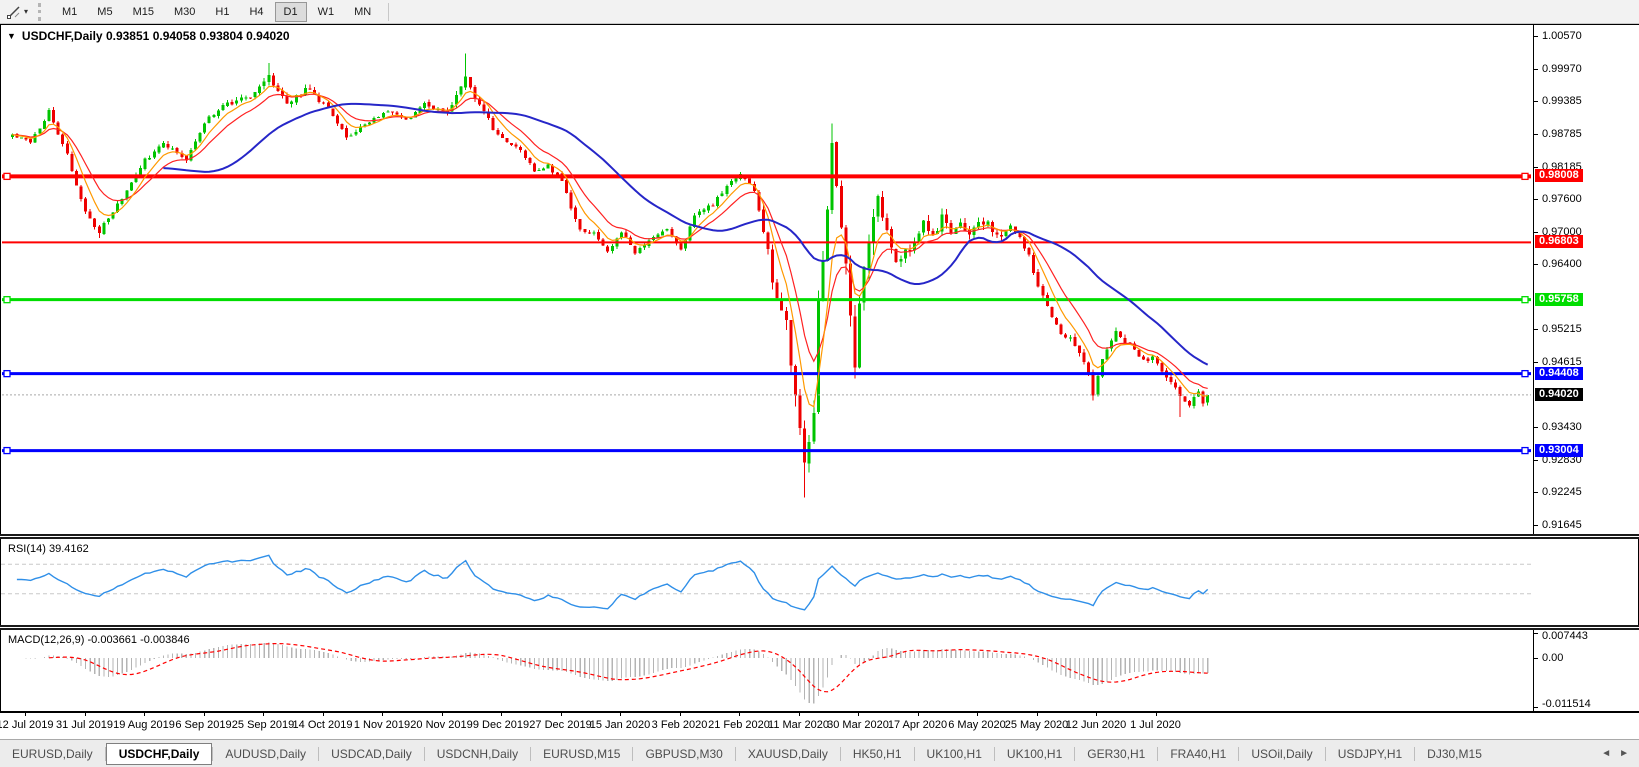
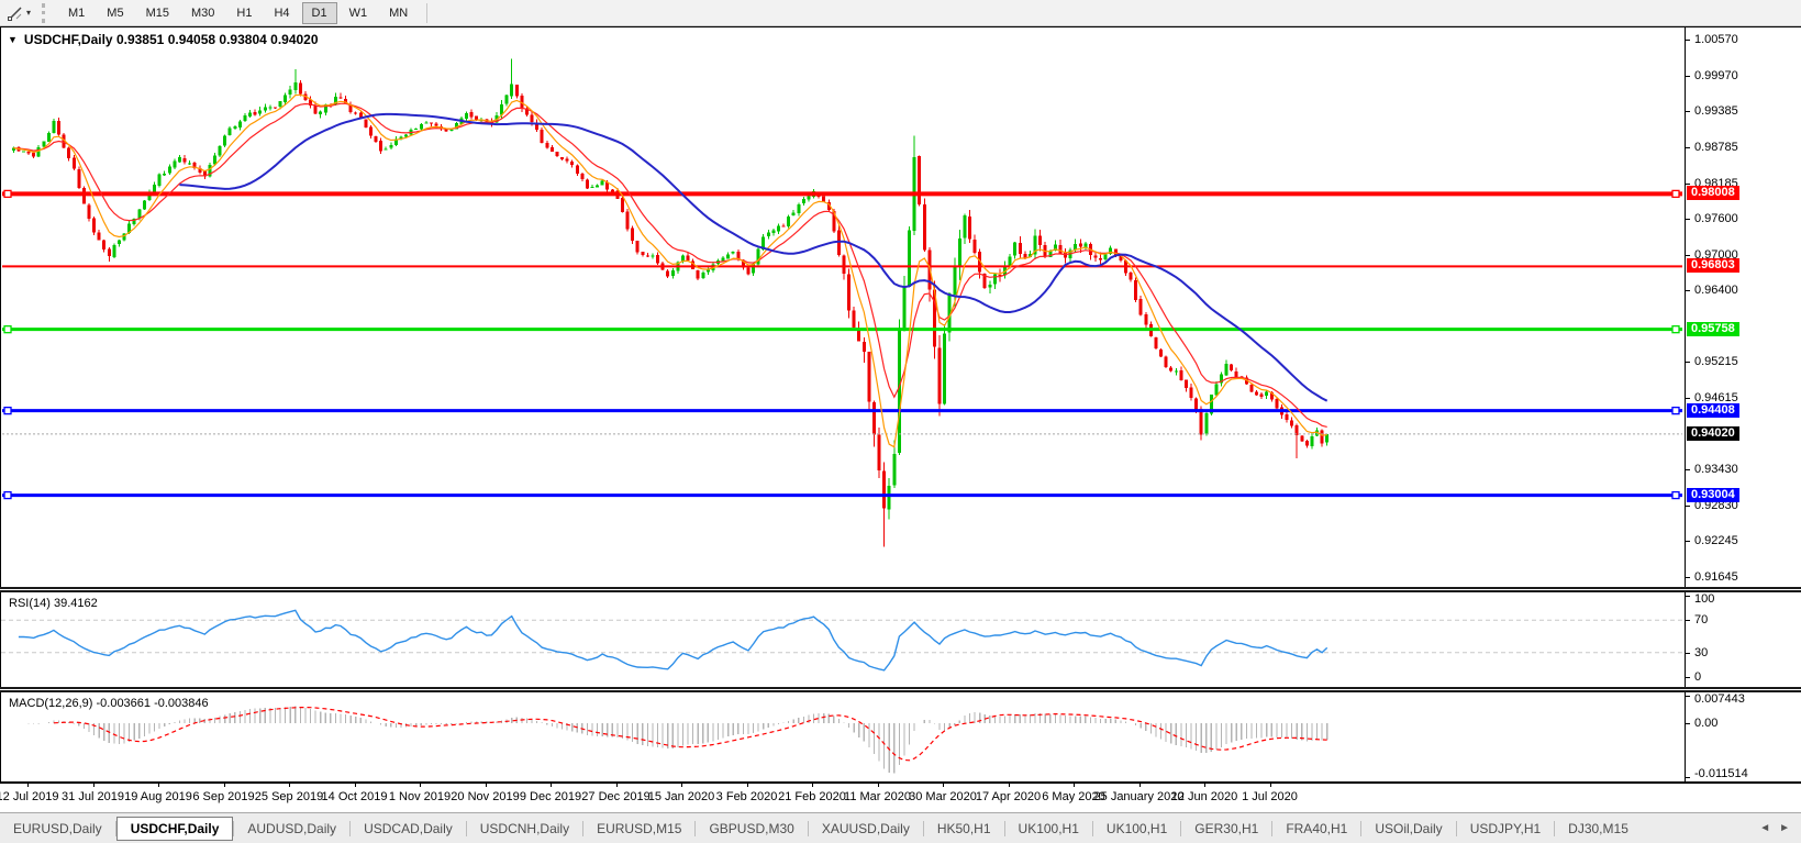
  ▾
  M1
  M5
  M15
  M30
  H1
  H4
  D1
  W1
  MN
  ▼ USDCHF,Daily 0.93851 0.94058 0.93804 0.94020
  1.00570
  0.99970
  0.99385
  0.98785
  0.98185
  0.97600
  0.97000
  0.96400
  0.95215
  0.94615
  0.93430
  0.92830
  0.92245
  0.91645
  0.98008
  0.96803
  0.95758
  0.94408
  0.93004
  0.94020
  RSI(14) 39.4162
+ 100
+ 70
+ 30
+ 0
  MACD(12,26,9) -0.003661 -0.003846
  0.007443
  0.00
  -0.011514
  2 Jul 2019
  31 Jul 2019
  19 Aug 2019
  6 Sep 2019
  25 Sep 2019
  14 Oct 2019
  1 Nov 2019
  20 Nov 2019
  9 Dec 2019
  27 Dec 2019
  15 Jan 2020
  3 Feb 2020
  21 Feb 2020
  11 Mar 2020
  30 Mar 2020
  17 Apr 2020
  6 May 2020
- 25 May 2020
+ 25 January 2020
  12 Jun 2020
  1 Jul 2020
  EURUSD,Daily
  USDCHF,Daily
  AUDUSD,Daily
  USDCAD,Daily
  USDCNH,Daily
  EURUSD,M15
  GBPUSD,M30
  XAUUSD,Daily
  HK50,H1
  UK100,H1
  UK100,H1
  GER30,H1
  FRA40,H1
  USOil,Daily
  USDJPY,H1
  DJ30,M15
  ◄
  ►
